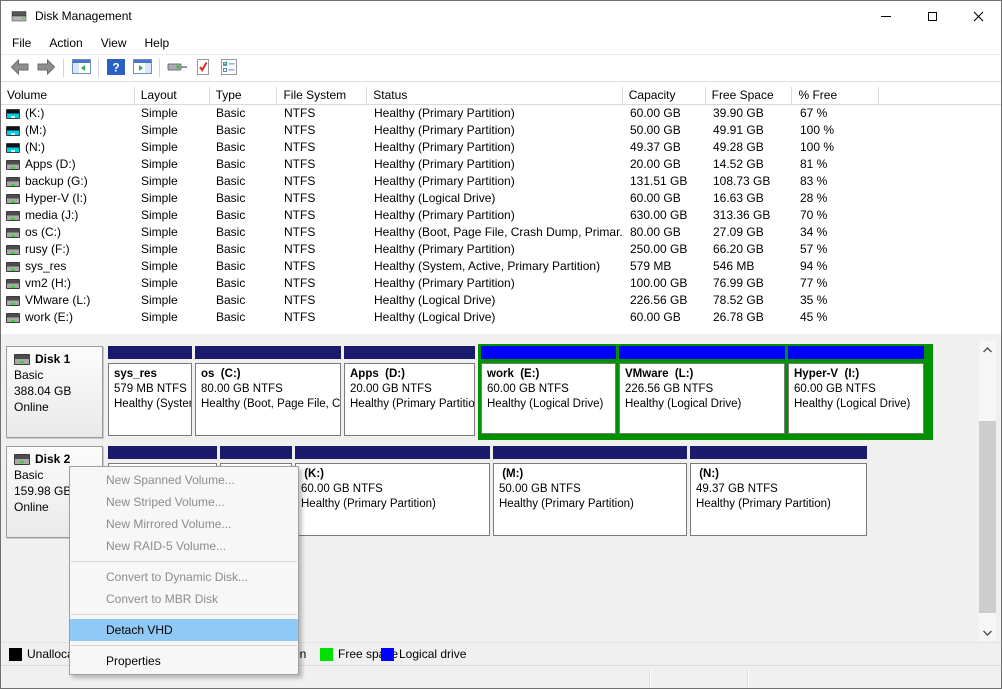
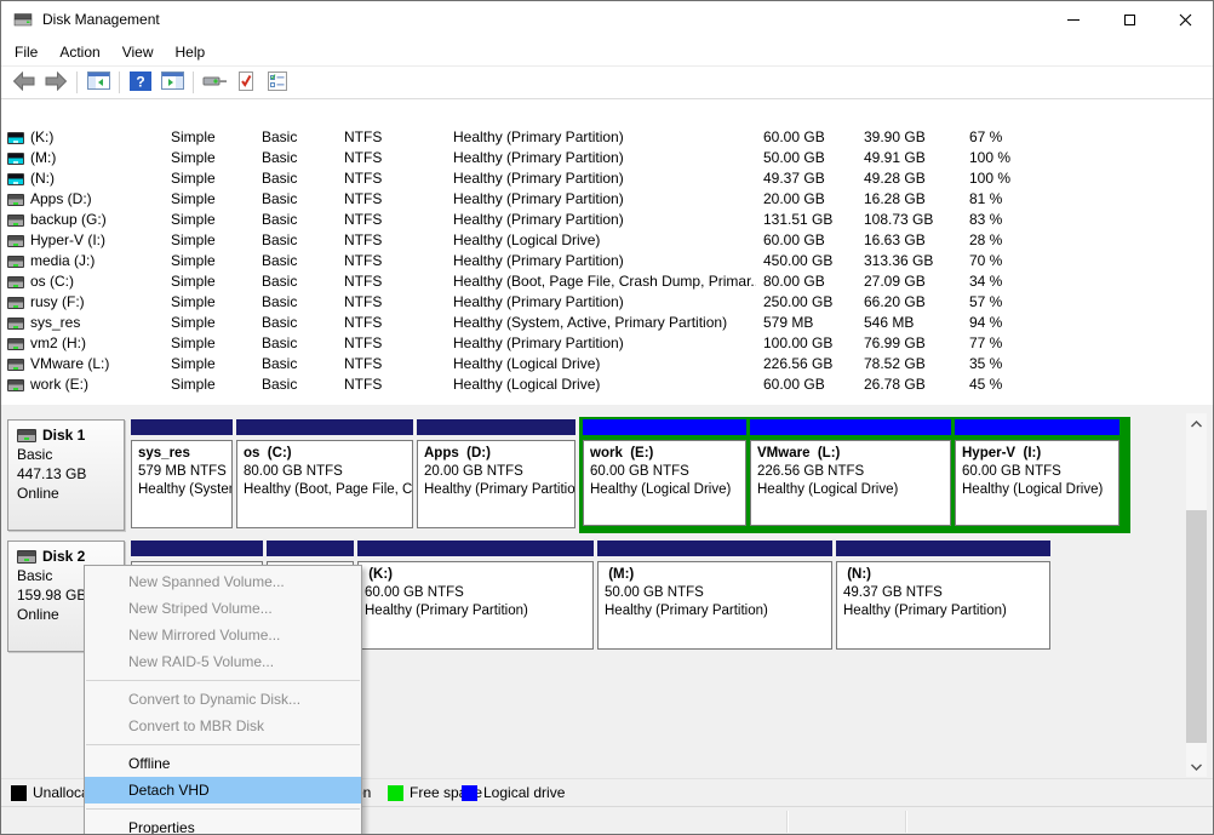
  Disk Management
  File
  Action
  View
  Help
  ?
- Volume
- Layout
- Type
- File System
- Status
- Capacity
- Free Space
- % Free
  (K:)
  Simple
  Basic
  NTFS
  Healthy (Primary Partition)
  60.00 GB
  39.90 GB
  67 %
  (M:)
  Simple
  Basic
  NTFS
  Healthy (Primary Partition)
  50.00 GB
  49.91 GB
  100 %
  (N:)
  Simple
  Basic
  NTFS
  Healthy (Primary Partition)
  49.37 GB
  49.28 GB
  100 %
  Apps (D:)
  Simple
  Basic
  NTFS
  Healthy (Primary Partition)
  20.00 GB
- 14.52 GB
+ 16.28 GB
  81 %
  backup (G:)
  Simple
  Basic
  NTFS
  Healthy (Primary Partition)
  131.51 GB
  108.73 GB
  83 %
  Hyper-V (I:)
  Simple
  Basic
  NTFS
  Healthy (Logical Drive)
  60.00 GB
  16.63 GB
  28 %
  media (J:)
  Simple
  Basic
  NTFS
  Healthy (Primary Partition)
- 630.00 GB
+ 450.00 GB
  313.36 GB
  70 %
  os (C:)
  Simple
  Basic
  NTFS
  Healthy (Boot, Page File, Crash Dump, Primar.
  80.00 GB
  27.09 GB
  34 %
  rusy (F:)
  Simple
  Basic
  NTFS
  Healthy (Primary Partition)
  250.00 GB
  66.20 GB
  57 %
  sys_res
  Simple
  Basic
  NTFS
  Healthy (System, Active, Primary Partition)
  579 MB
  546 MB
  94 %
  vm2 (H:)
  Simple
  Basic
  NTFS
  Healthy (Primary Partition)
  100.00 GB
  76.99 GB
  77 %
  VMware (L:)
  Simple
  Basic
  NTFS
  Healthy (Logical Drive)
  226.56 GB
  78.52 GB
  35 %
  work (E:)
  Simple
  Basic
  NTFS
  Healthy (Logical Drive)
  60.00 GB
  26.78 GB
  45 %
  Disk 1
  Basic
- 388.04 GB
+ 447.13 GB
  Online
  sys_res
  579 MB NTFS
  os (C:)
  80.00 GB NTFS
  Apps (D:)
  20.00 GB NTFS
  Healthy (Primary Partitio
  work (E:)
  60.00 GB NTFS
  Healthy (Logical Drive)
  VMware (L:)
  226.56 GB NTFS
  Healthy (Logical Drive)
  Hyper-V (I:)
  60.00 GB NTFS
  Healthy (Logical Drive)
  Disk 2
  Basic
  159.98 GB
  Online
  (K:)
  60.00 GB NTFS
  Healthy (Primary Partition)
  (M:)
  50.00 GB NTFS
  Healthy (Primary Partition)
  (N:)
  49.37 GB NTFS
  Healthy (Primary Partition)
  Free spe
  Logical drive
  New Spanned Volume...
  New Striped Volume...
  New Mirrored Volume...
  New RAID-5 Volume...
  Convert to Dynamic Disk...
  Convert to MBR Disk
+ Offline
  Detach VHD
  Properties
